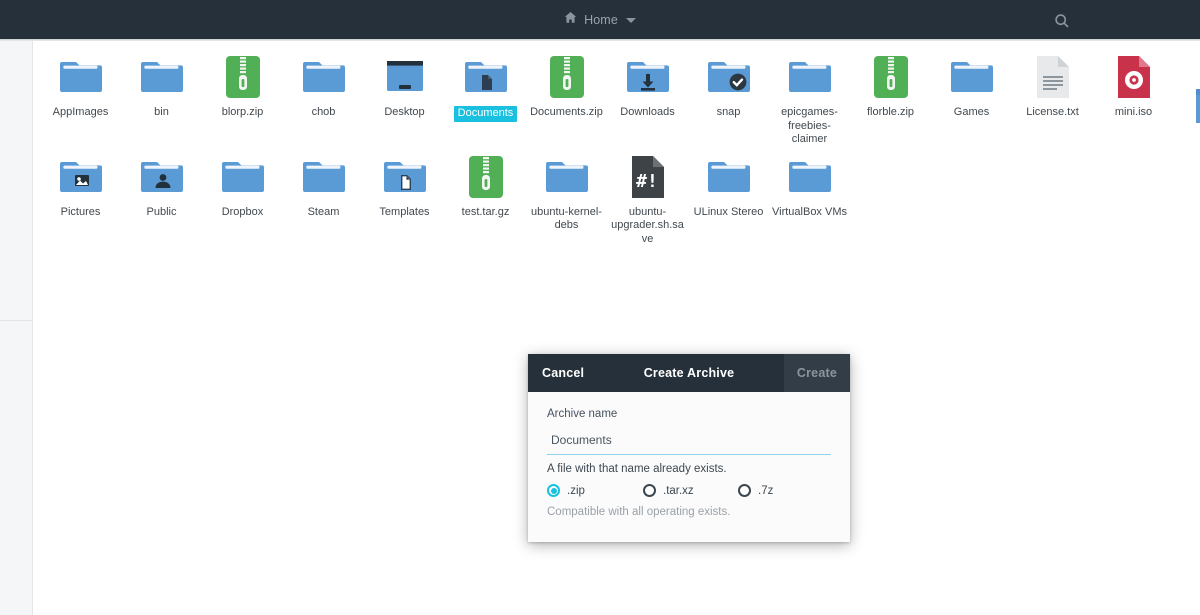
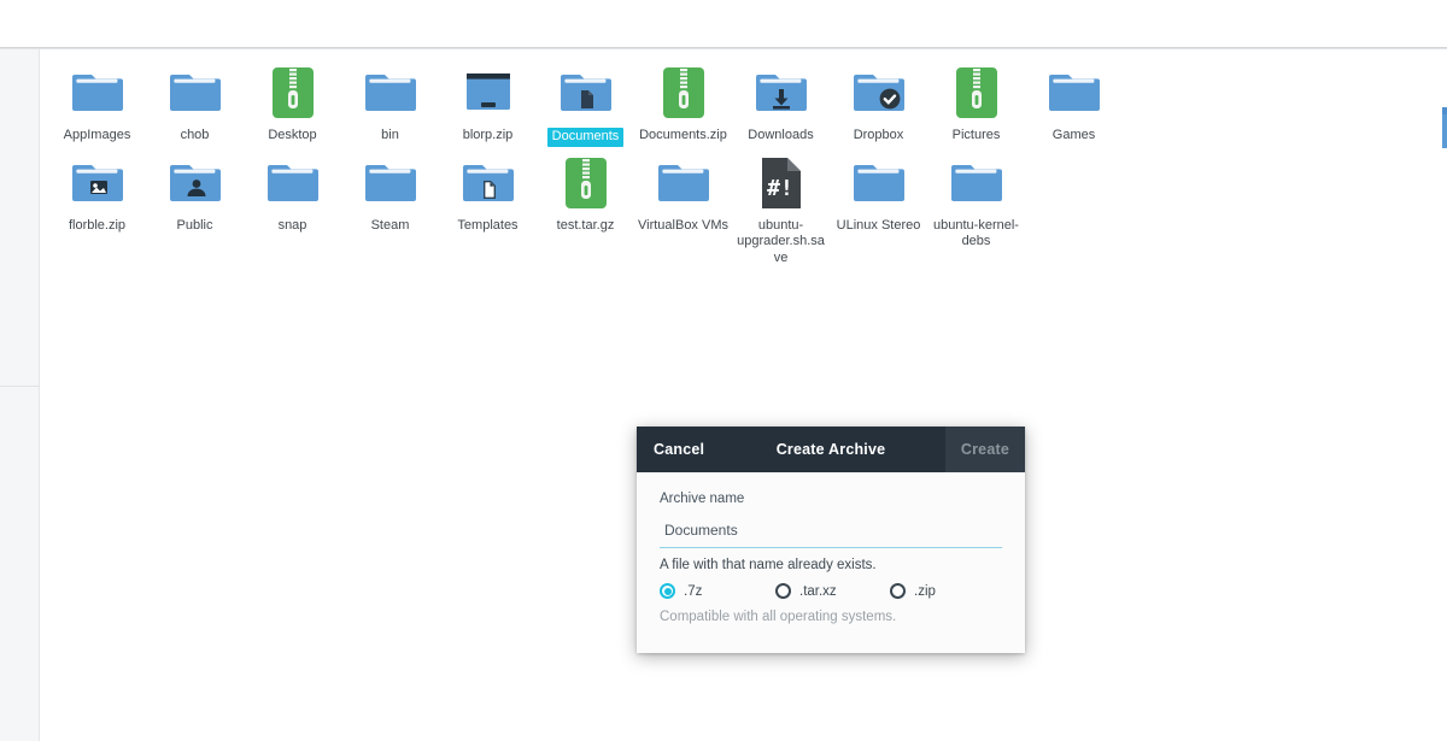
- Home
  AppImages
- bin
+ chob
- blorp.zip
+ Desktop
- chob
+ bin
- Desktop
+ blorp.zip
  Documents
  Documents.zip
  Downloads
- snap
+ Dropbox
- epicgames-freebies-claimer
- florble.zip
+ Pictures
  Games
- License.txt
- mini.iso
- Pictures
+ florble.zip
  Public
- Dropbox
+ snap
  Steam
  Templates
  test.tar.gz
- ubuntu-kernel-debs
+ VirtualBox VMs
  #!
  ubuntu-upgrader.sh.save
  ULinux Stereo
- VirtualBox VMs
+ ubuntu-kernel-debs
  Cancel
  Create Archive
  Create
  Archive name
  Documents
  A file with that name already exists.
- .zip
+ .7z
  .tar.xz
- .7z
+ .zip
- Compatible with all operating exists.
+ Compatible with all operating systems.
